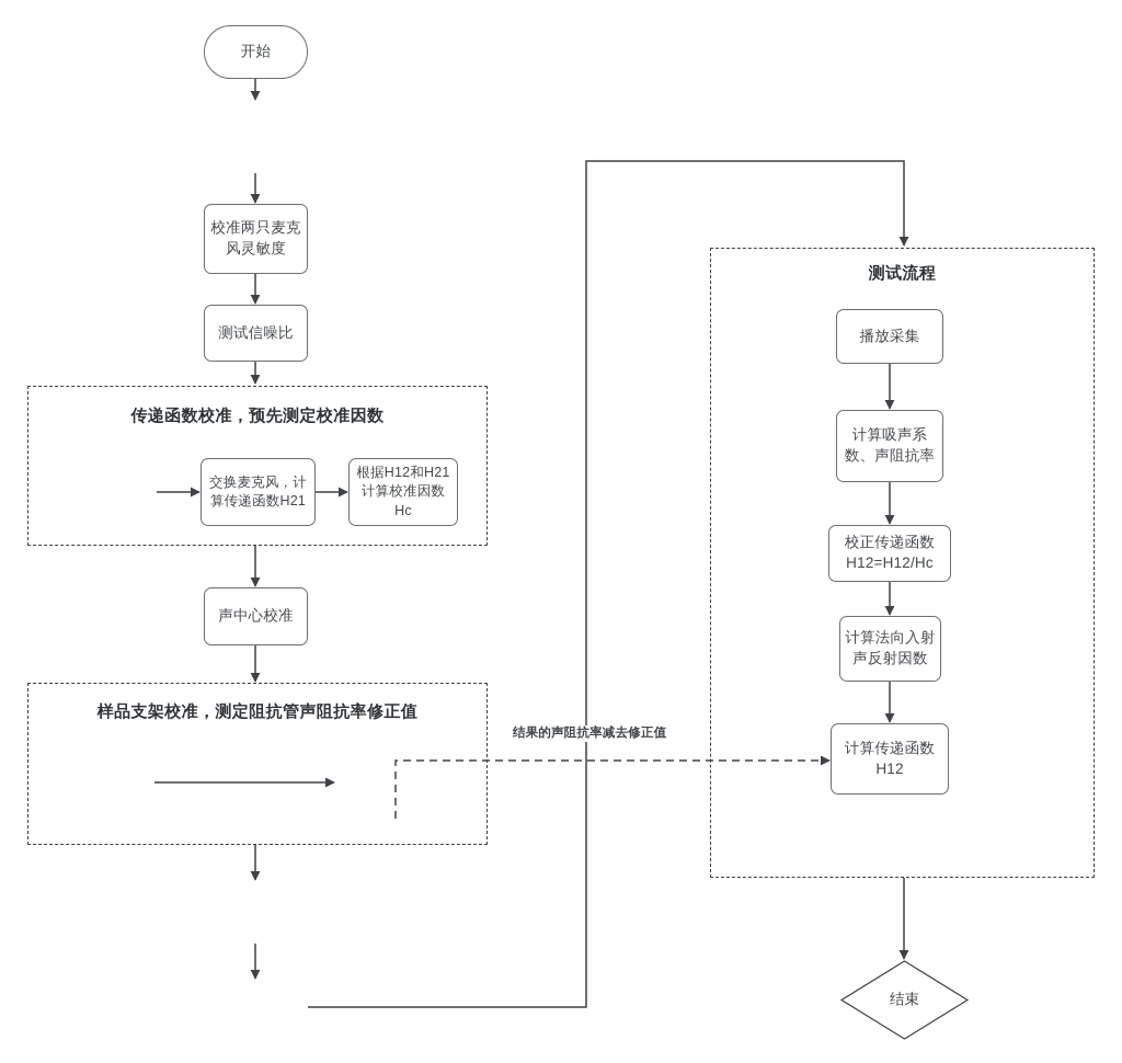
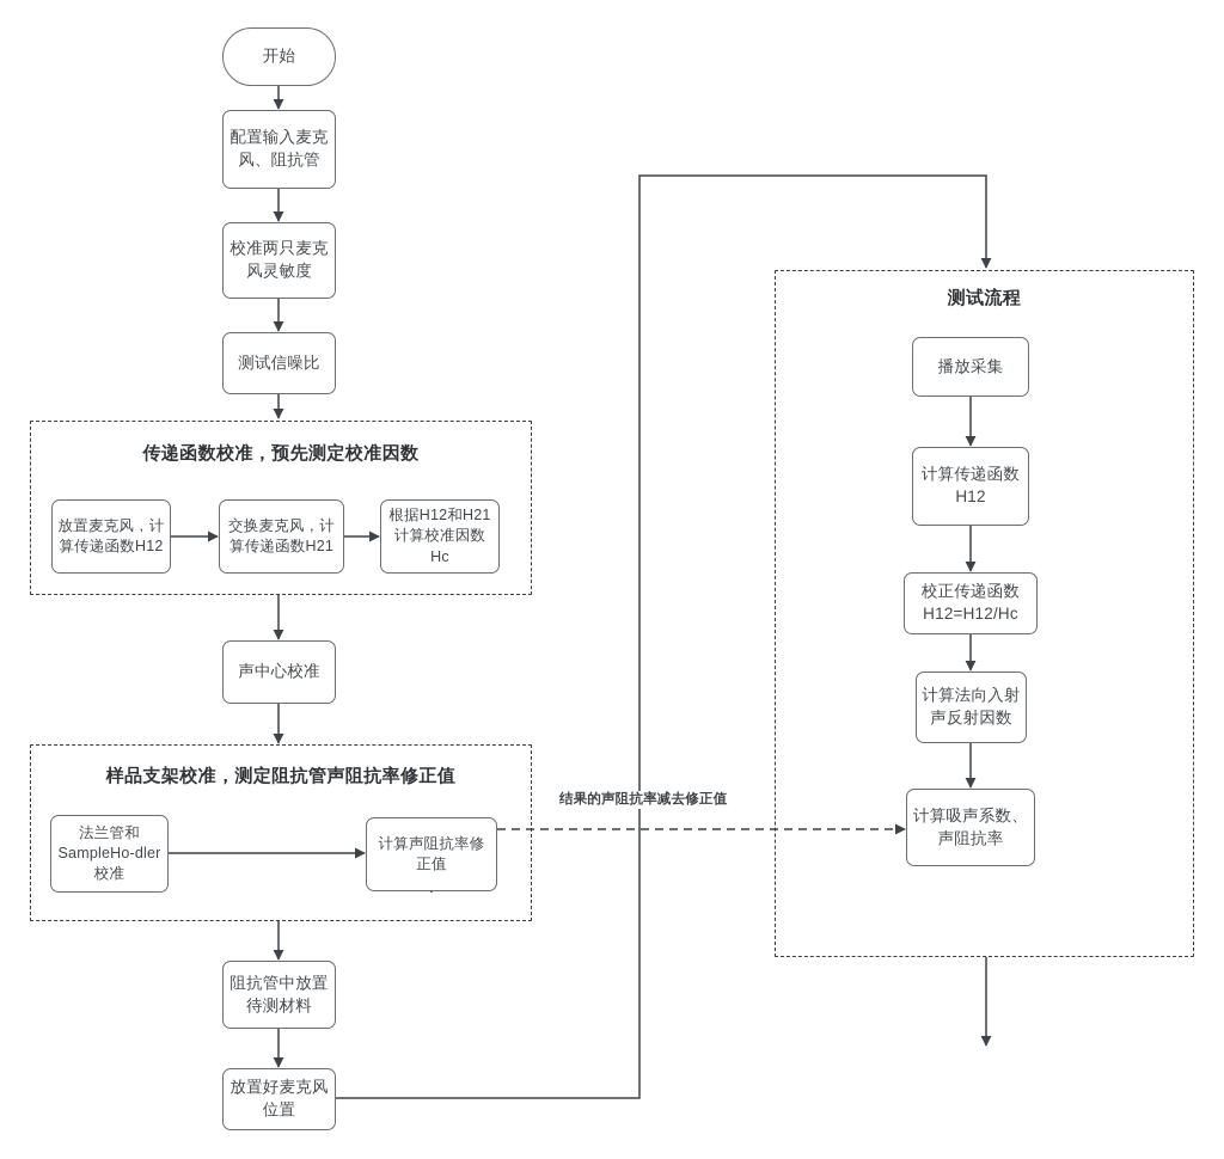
  传递函数校准，预先测定校准因数
  样品支架校准，测定阻抗管声阻抗率修正值
  测试流程
  开始
+ 配置输入麦克风、阻抗管
  校准两只麦克风灵敏度
  测试信噪比
  声中心校准
+ 阻抗管中放置待测材料
+ 放置好麦克风位置
+ 放置麦克风，计算传递函数H12
  交换麦克风，计算传递函数H21
  根据H12和H21计算校准因数Hc
+ 法兰管和SampleHo-dler校准
+ 计算声阻抗率修正值
  播放采集
- 计算吸声系数、声阻抗率
+ 计算传递函数H12
  校正传递函数H12=H12/Hc
  计算法向入射声反射因数
- 计算传递函数H12
+ 计算吸声系数、声阻抗率
- 结束
  结果的声阻抗率减去修正值
